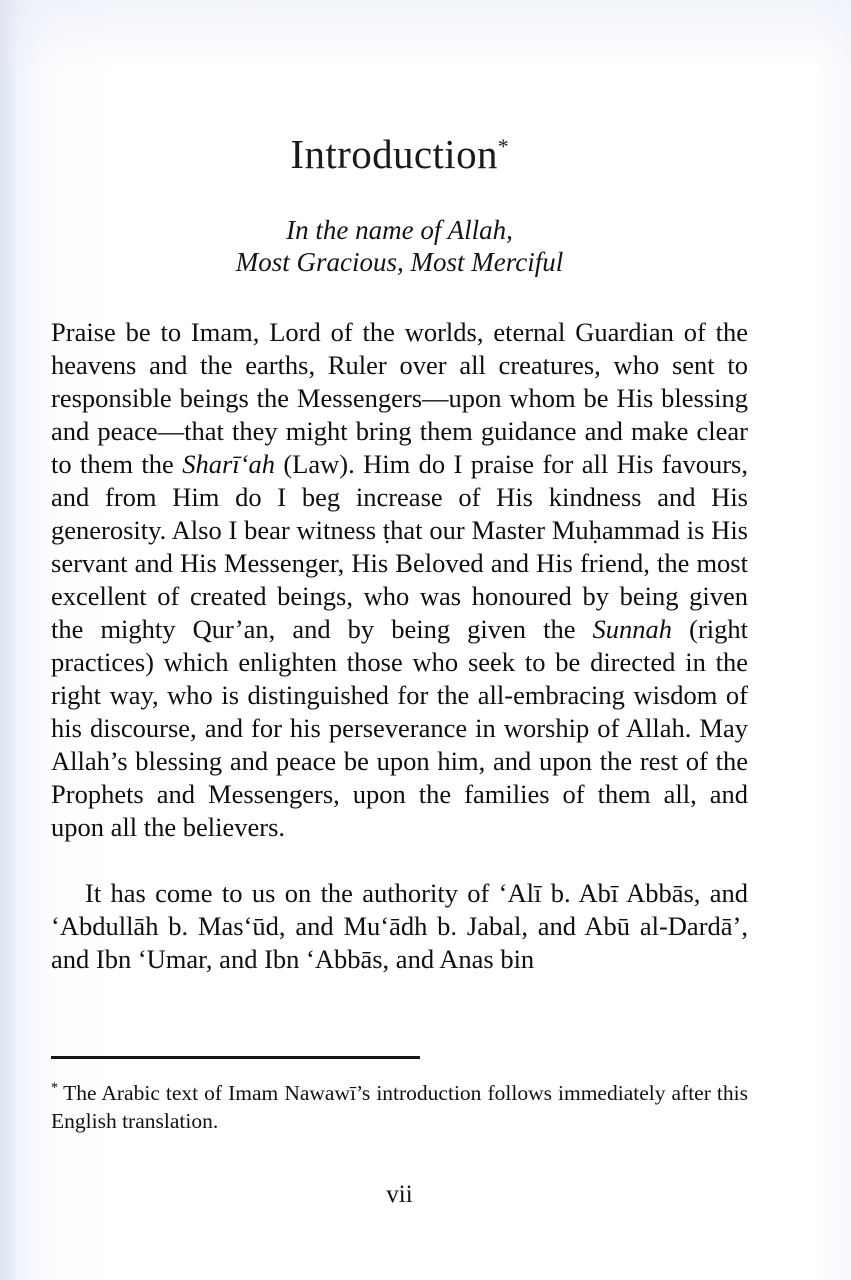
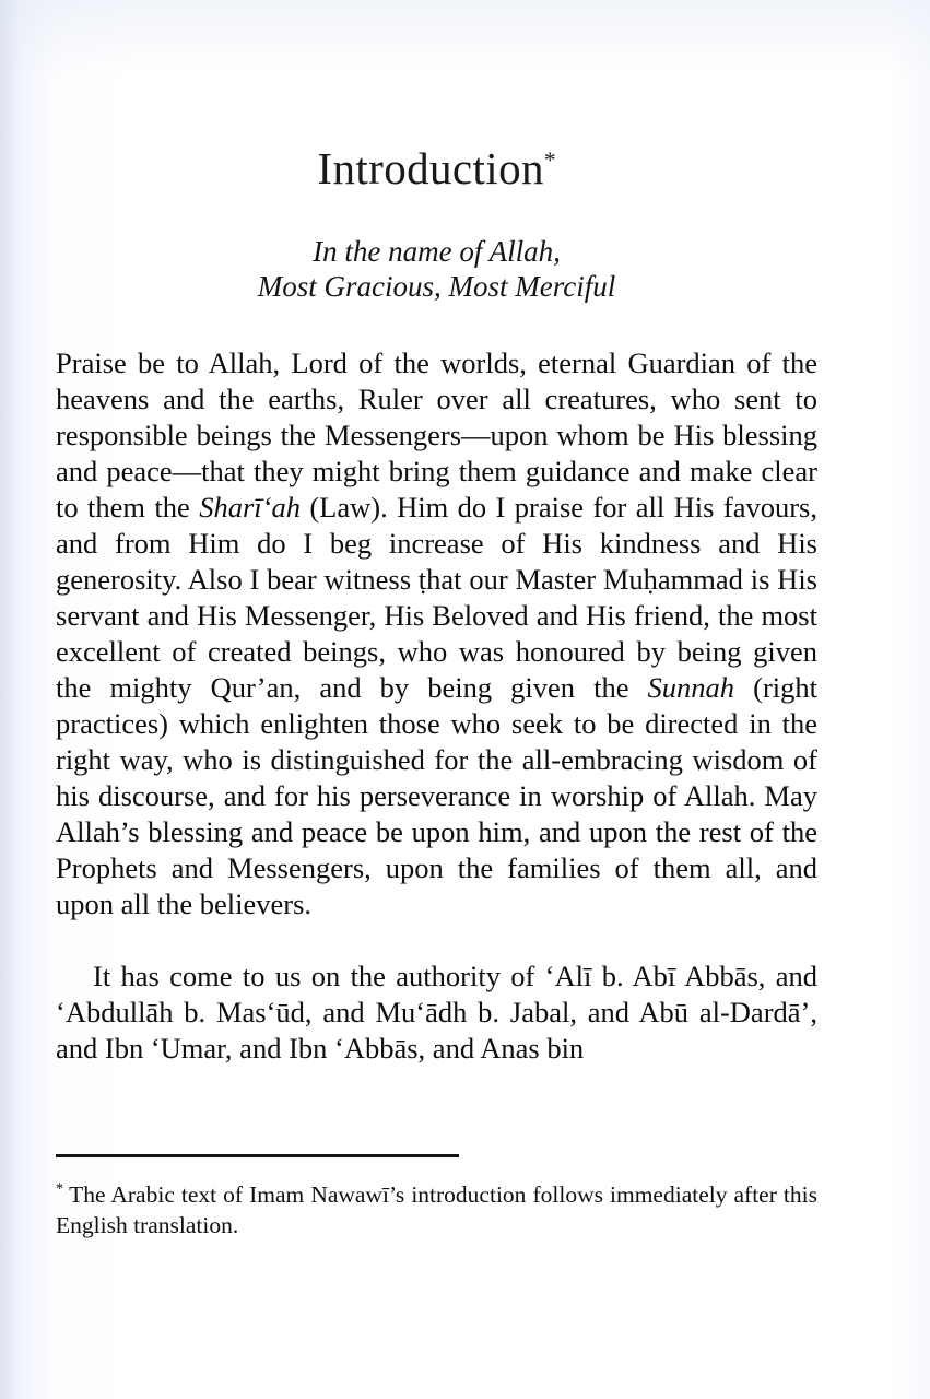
  Introduction*
  In the name of Allah,
  Most Gracious, Most Merciful
- Praise be to Imam, Lord of the worlds, eternal Guardian of the heavens and the earths, Ruler over all creatures, who sent to responsible beings the Messengers—upon whom be His blessing and peace—that they might bring them guidance and make clear to them the Sharī‘ah (Law). Him do I praise for all His favours, and from Him do I beg increase of His kindness and His generosity. Also I bear witness ṭhat our Master Muḥammad is His servant and His Messenger, His Beloved and His friend, the most excellent of created beings, who was honoured by being given the mighty Qur’an, and by being given the Sunnah (right practices) which enlighten those who seek to be directed in the right way, who is distinguished for the all-embracing wisdom of his discourse, and for his perseverance in worship of Allah. May Allah’s blessing and peace be upon him, and upon the rest of the Prophets and Messengers, upon the families of them all, and upon all the believers.
+ Praise be to Allah, Lord of the worlds, eternal Guardian of the heavens and the earths, Ruler over all creatures, who sent to responsible beings the Messengers—upon whom be His blessing and peace—that they might bring them guidance and make clear to them the Sharī‘ah (Law). Him do I praise for all His favours, and from Him do I beg increase of His kindness and His generosity. Also I bear witness ṭhat our Master Muḥammad is His servant and His Messenger, His Beloved and His friend, the most excellent of created beings, who was honoured by being given the mighty Qur’an, and by being given the Sunnah (right practices) which enlighten those who seek to be directed in the right way, who is distinguished for the all-embracing wisdom of his discourse, and for his perseverance in worship of Allah. May Allah’s blessing and peace be upon him, and upon the rest of the Prophets and Messengers, upon the families of them all, and upon all the believers.
  It has come to us on the authority of ‘Alī b. Abī Abbās, and ‘Abdullāh b. Mas‘ūd, and Mu‘ādh b. Jabal, and Abū al-Dardā’, and Ibn ‘Umar, and Ibn ‘Abbās, and Anas bin
  * The Arabic text of Imam Nawawī’s introduction follows immediately after this English translation.
- vii
